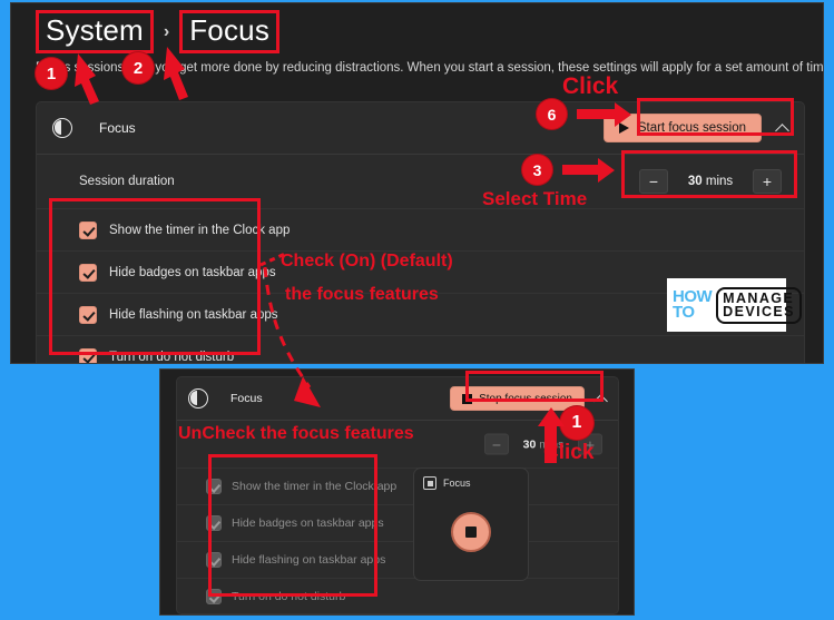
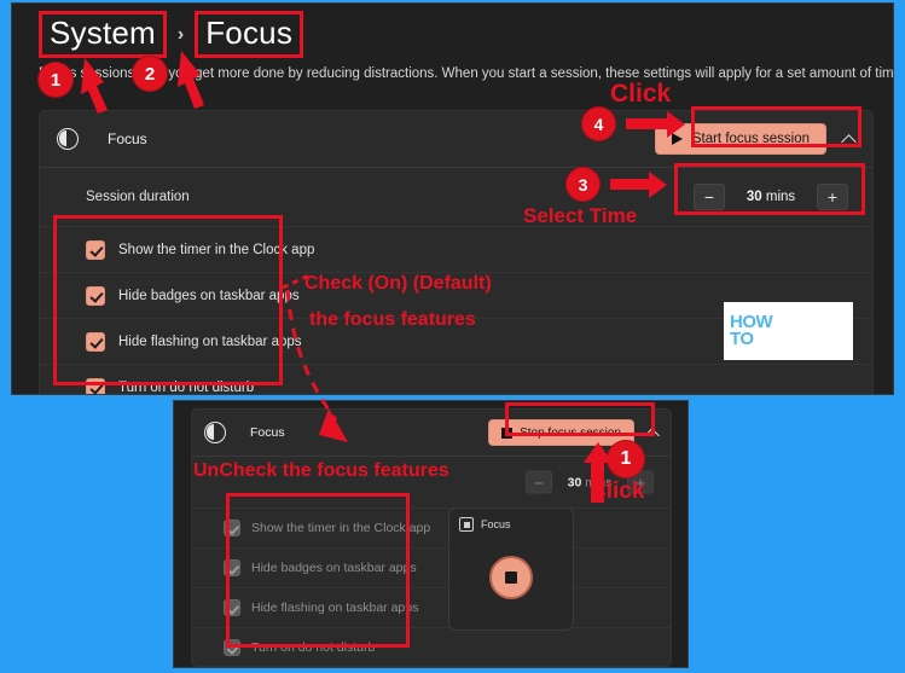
  System
  ›
  Focus
  sssions yet more done by reducing distractions. When you start a session, these settings will apply for a set amount of tim
  Focus
  Start focus session
  Session duration
  −
  30 mins
  +
  Show the timer in the Clock app
  Hide badges on taskbar aps
  Hide flashing on taskbar apps
  Turn on do not disturb
  Focus
  Stop focus session
  −
  +
  Show the timer in the Clock app
  Hide badges on taskbar apps
  Hide flashing on taskbar apps
  Turn on do not disturb
  Focus
  HOW
  TO
- MANAGE
- DEVICES
  1
  2
  Click
- 6
+ 4
  3
  Select Time
  Check (On) (Default)
  the focus features
  UnCheck the focus features
  1
  Click
